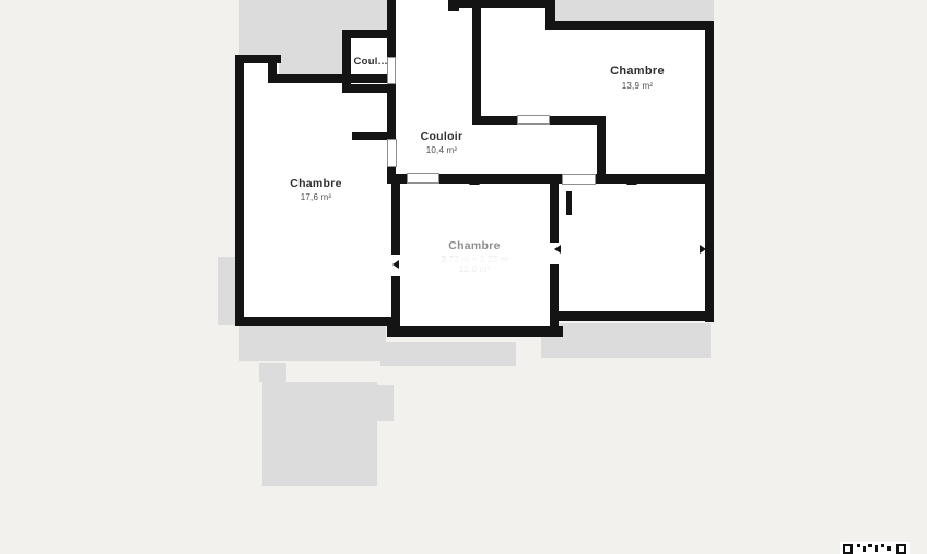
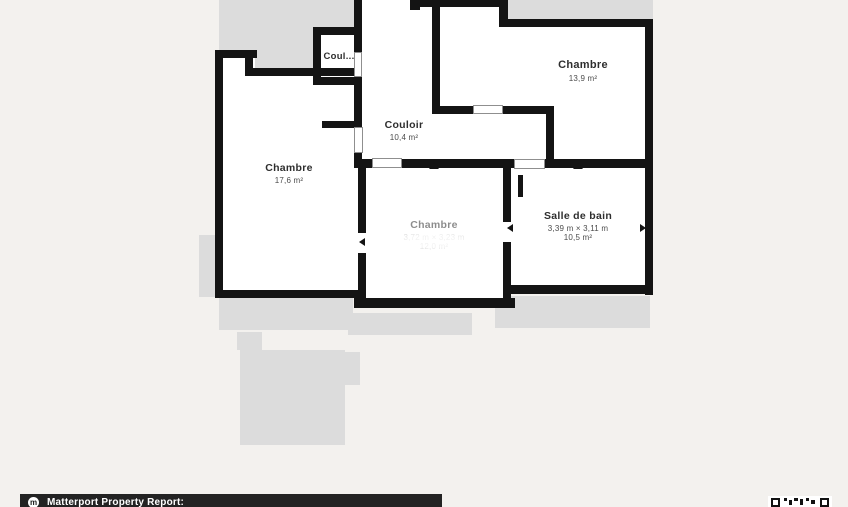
  Coul...
  Chambre
  13,9 m²
  Couloir
  10,4 m²
  Chambre
  17,6 m²
  Chambre
+ Salle de bain
+ 3,39 m × 3,11 m
+ 10,5 m²
+ m
+ Matterport Property Report:
